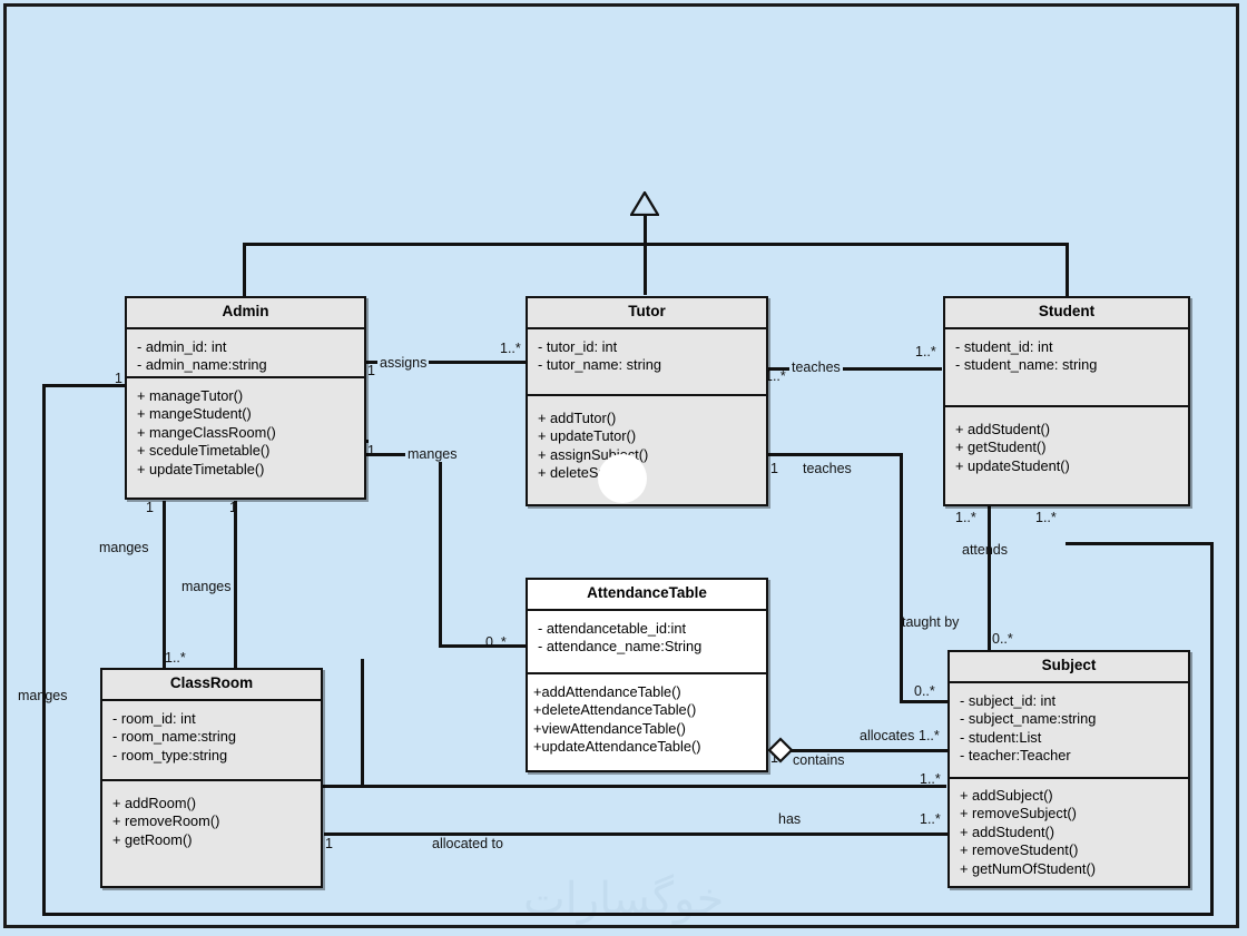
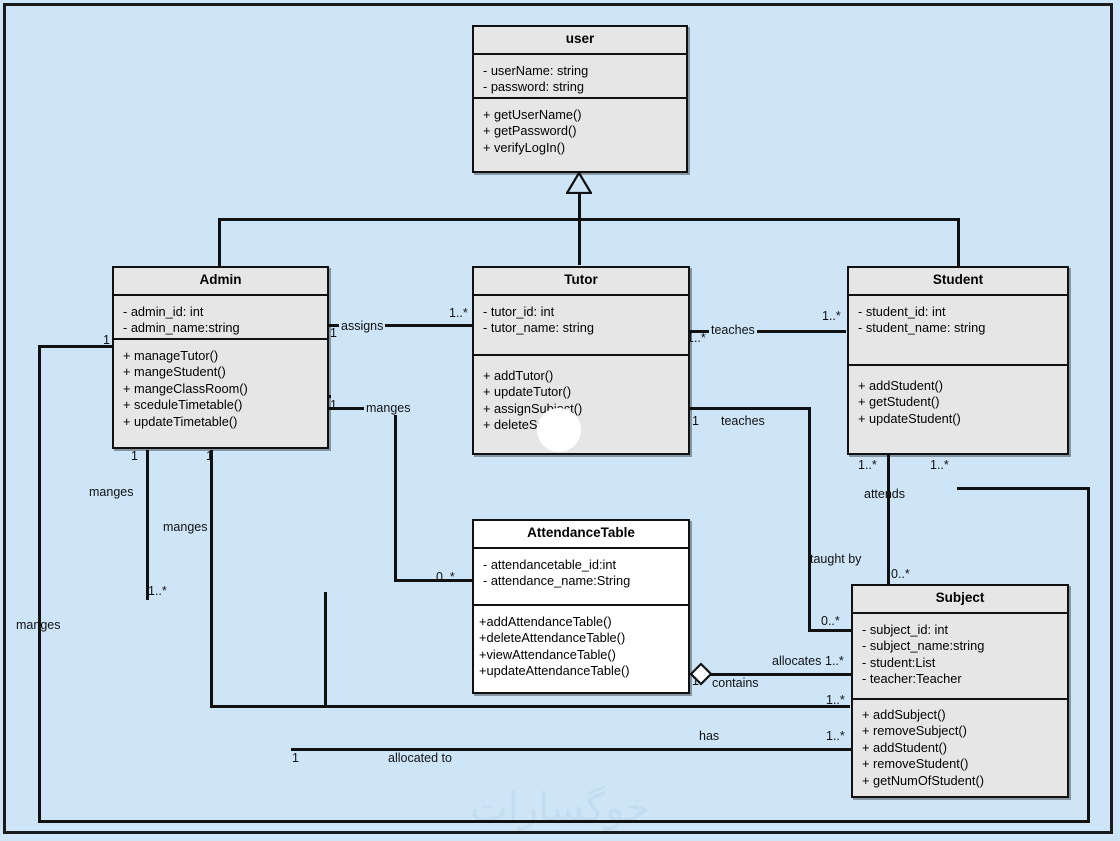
  خوگسارات
+ user
+ - userName: string
+ - password: string
+ + getUserName()
+ + getPassword()
+ + verifyLogIn()
  Admin
  - admin_id: int
  - admin_name:string
  + manageTutor()
  + mangeStudent()
  + mangeClassRoom()
  + sceduleTimetable()
  + updateTimetable()
  Tutor
  - tutor_id: int
  - tutor_name: string
  + addTutor()
  + updateTutor()
  + assignSubct()
  Student
  - student_id: int
  - student_name: string
  + addStudent()
  + getStudent()
  + updateStudent()
  AttendanceTable
  - attendancetable_id:int
  - attendance_name:String
  +addAttendanceTable()
  +deleteAttendanceTable()
  +viewAttendanceTable()
  +updateAttendanceTable()
- ClassRoom
- - room_id: int
- - room_name:string
- - room_type:string
- + addRoom()
- + removeRoom()
- + getRoom()
  Subject
  - subject_id: int
  - subject_name:string
  - student:List
  - teacher:Teacher
  + addSubject()
  + removeSubject()
  + addStudent()
  + removeStudent()
  + getNumOfStudent()
  assigns
  teaches
  teaches
  manges
  manges
  manges
  manges
  attends
  taught by
  allocates
  contains
  has
  allocated to
  1
  1
  1
  1
  1
  1..*
  1..*
  1
  1..*
  1..*
  1..*
  0..*
  0..*
  1..*
  1..*
  1..*
  0..*
  1
  1..*
  1
